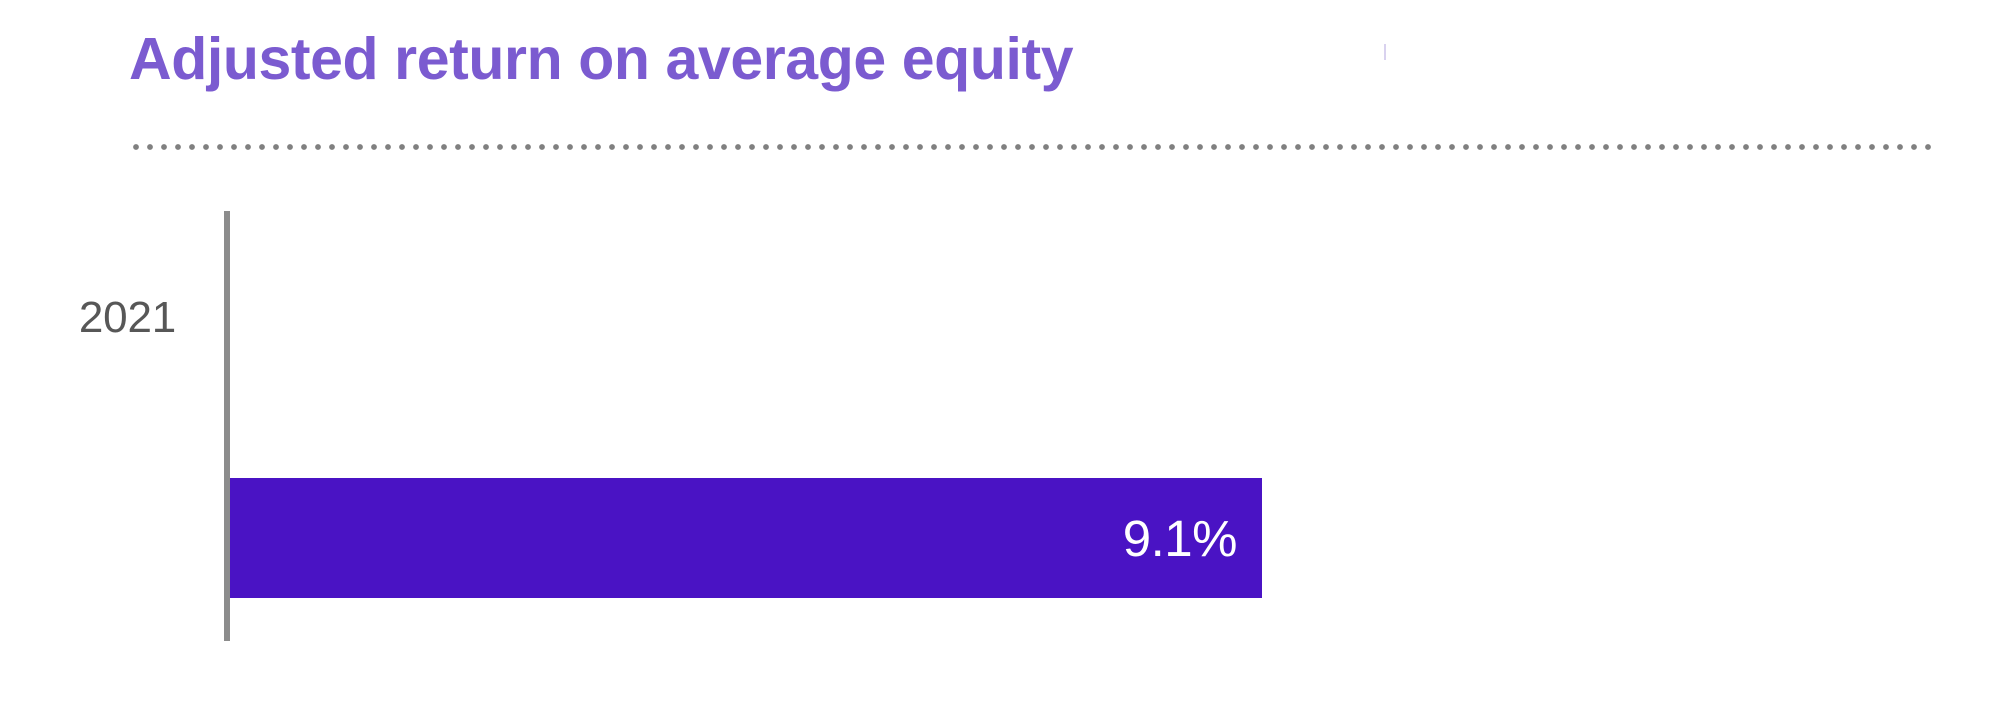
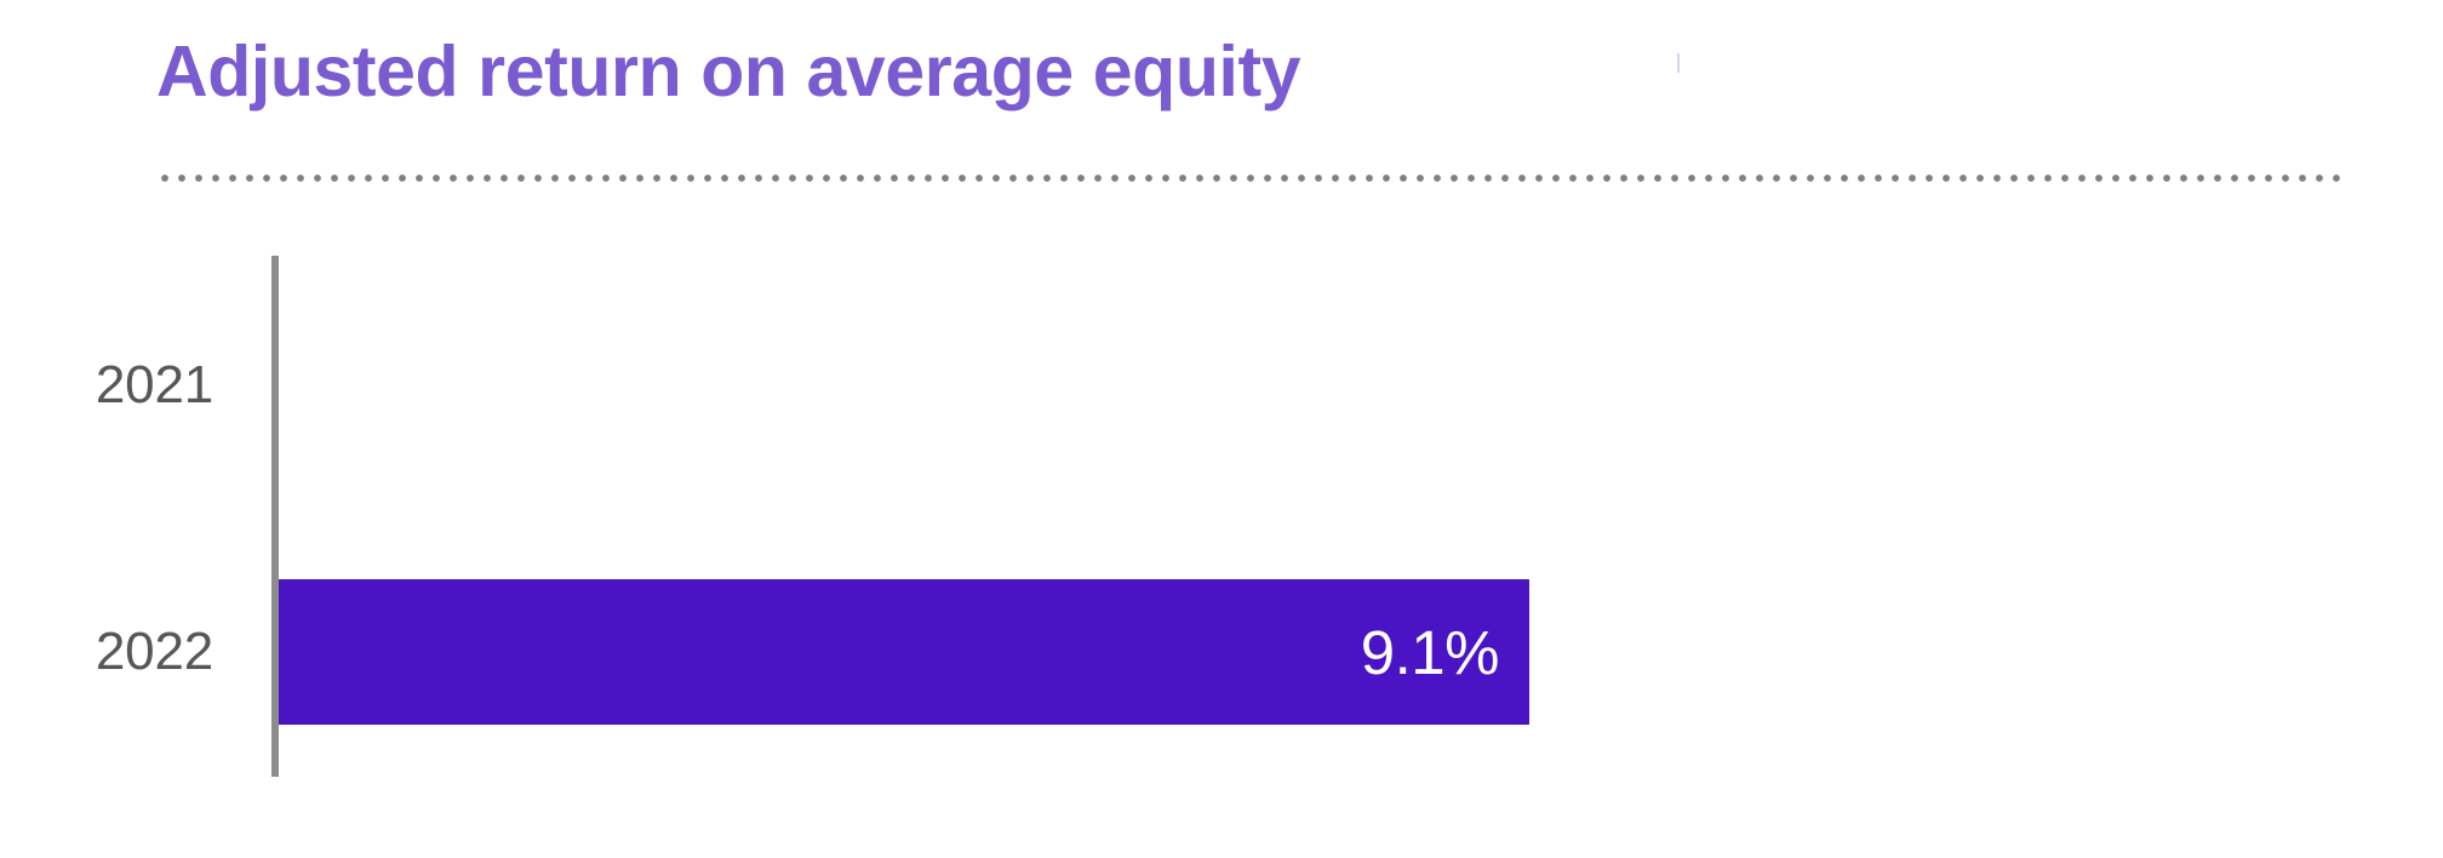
  Adjusted return on average equity
  9.1%
  2021
+ 2022
